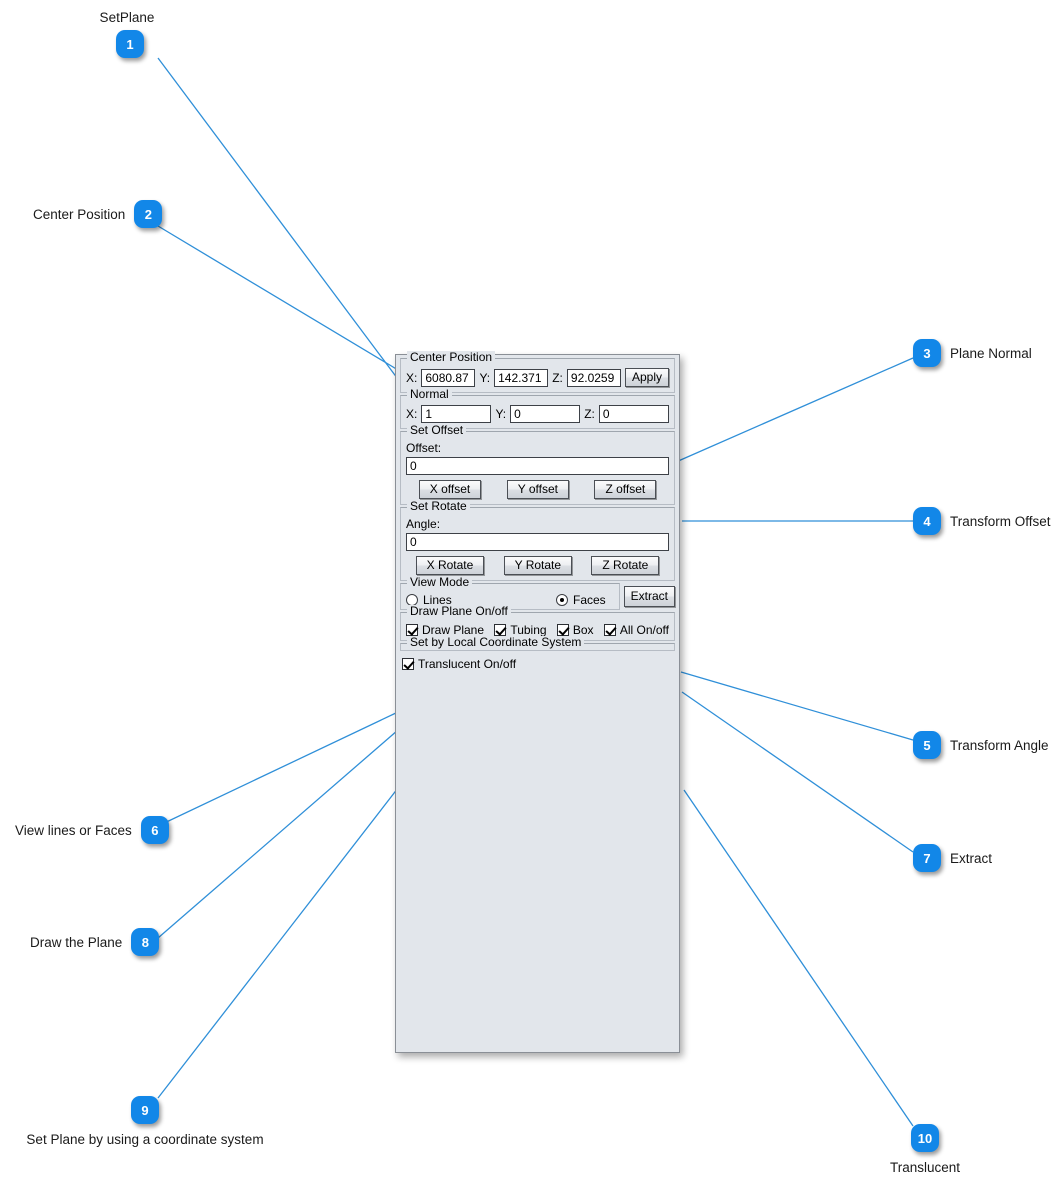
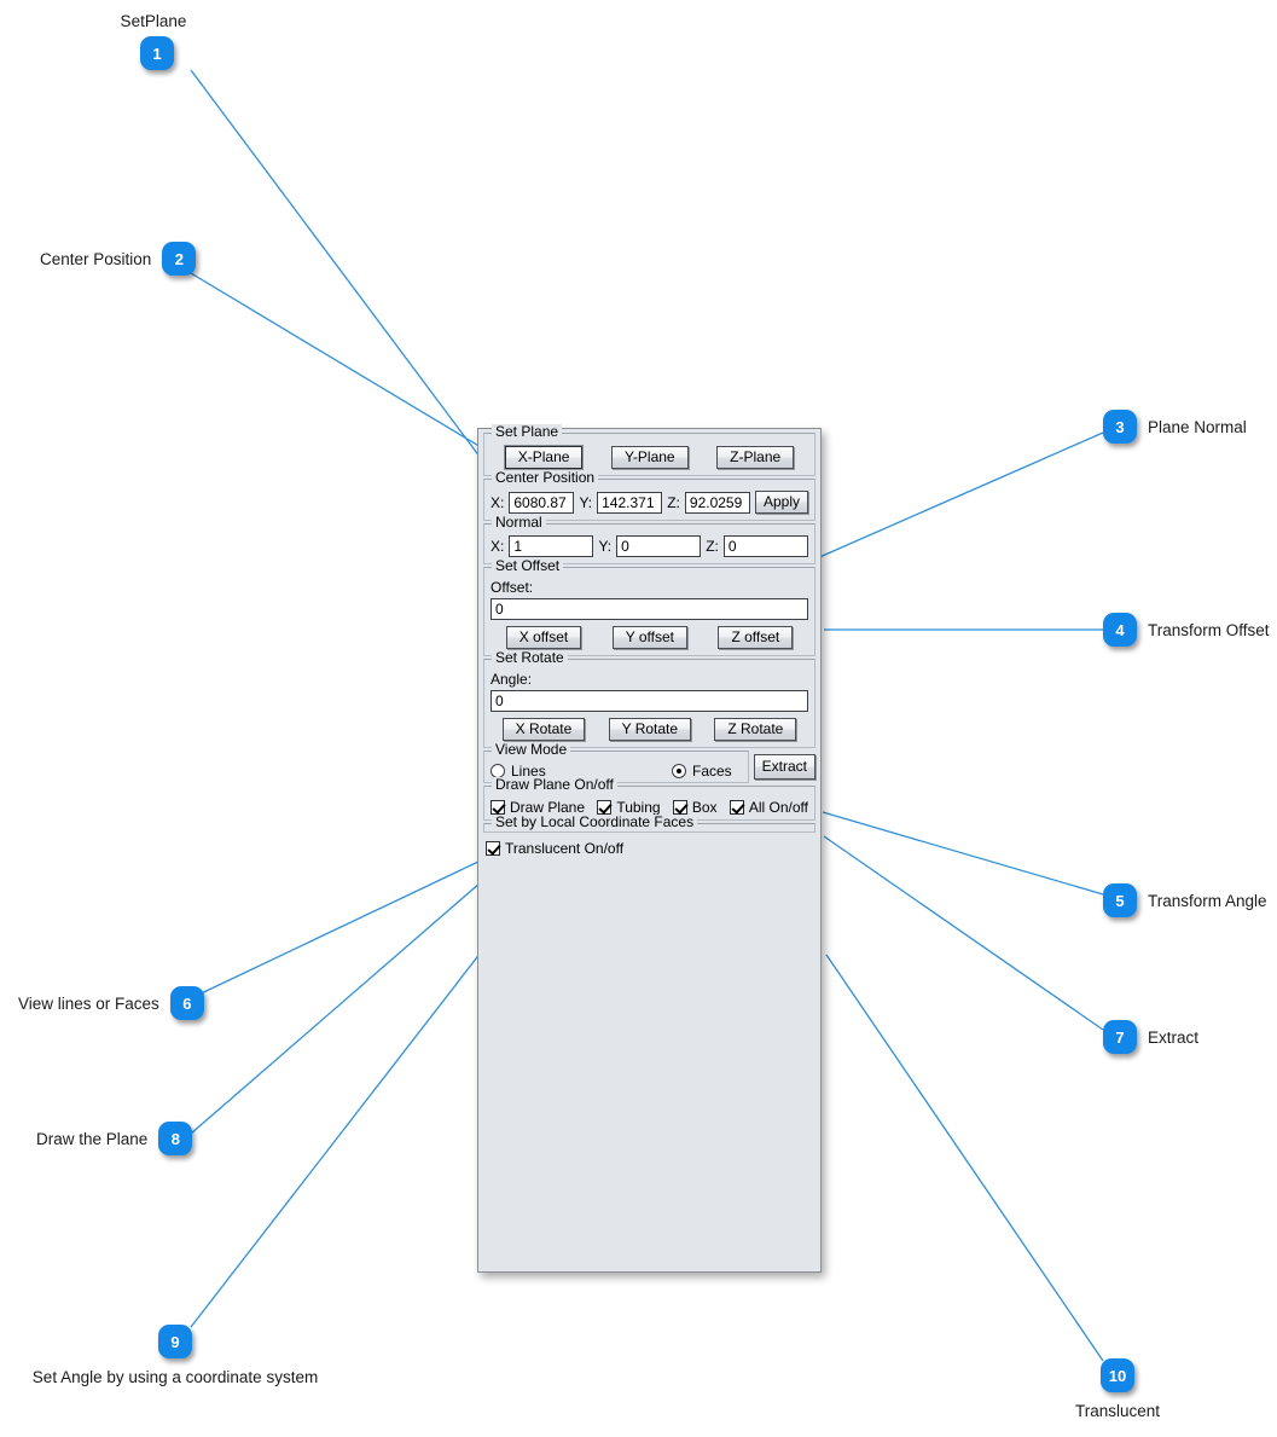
  SetPlane
  1
  Center Position
  2
  3
  Plane Normal
  4
  Transform Offset
  5
  Transform Angle
  View lines or Faces
  6
  7
  Extract
  Draw the Plane
  8
  9
- Set Plane by using a coordinate system
+ Set Angle by using a coordinate system
  10
  Translucent
+ Set Plane
+ X-Plane
+ Y-Plane
+ Z-Plane
  Center Position
  X:
  6080.87
  Y:
  142.371
  Z:
  92.0259
  Apply
  Normal
  X:
  1
  Y:
  0
  Z:
  0
  Set Offset
  Offset:
  0
  X offset
  Y offset
  Z offset
  Set Rotate
  Angle:
  0
  X Rotate
  Y Rotate
  Z Rotate
  View Mode
  Lines
  Faces
  Extract
  Draw Plane On/off
  Draw Plane
  Tubing
  Box
  All On/off
- Set by Local Coordinate System
+ Set by Local Coordinate Faces
  Translucent On/off
